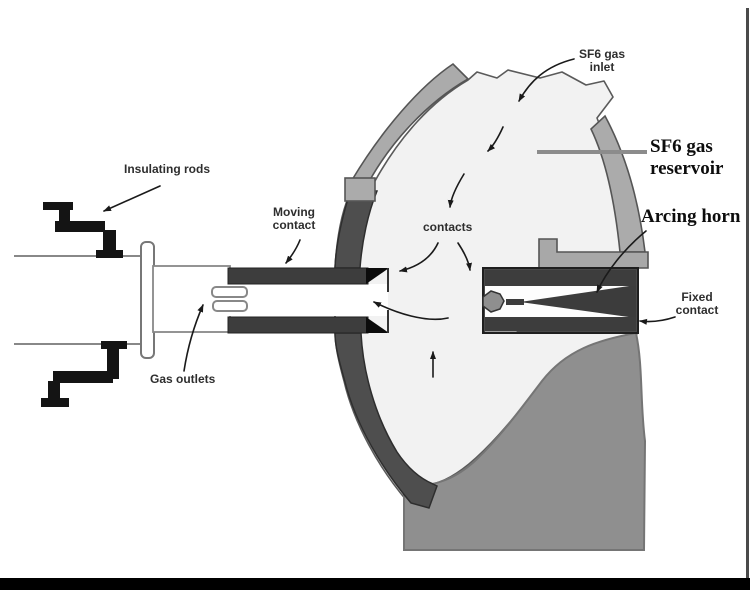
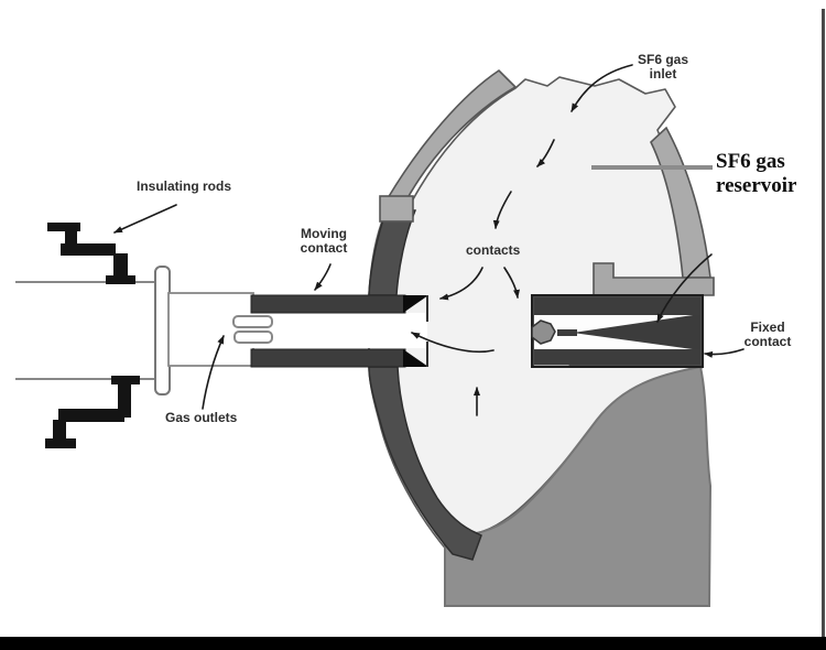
  Insulating rods
  Moving
  contact
  SF6 gas
  inlet
  SF6 gas
  reservoir
- Arcing horn
  Fixed
  contact
  contacts
  Gas outlets
